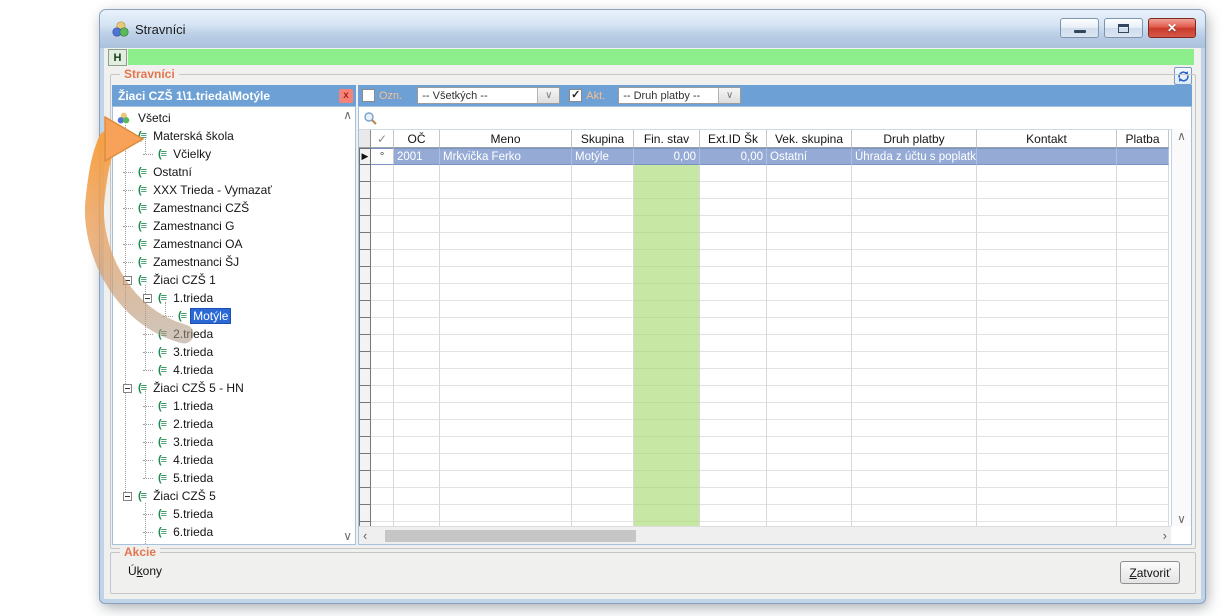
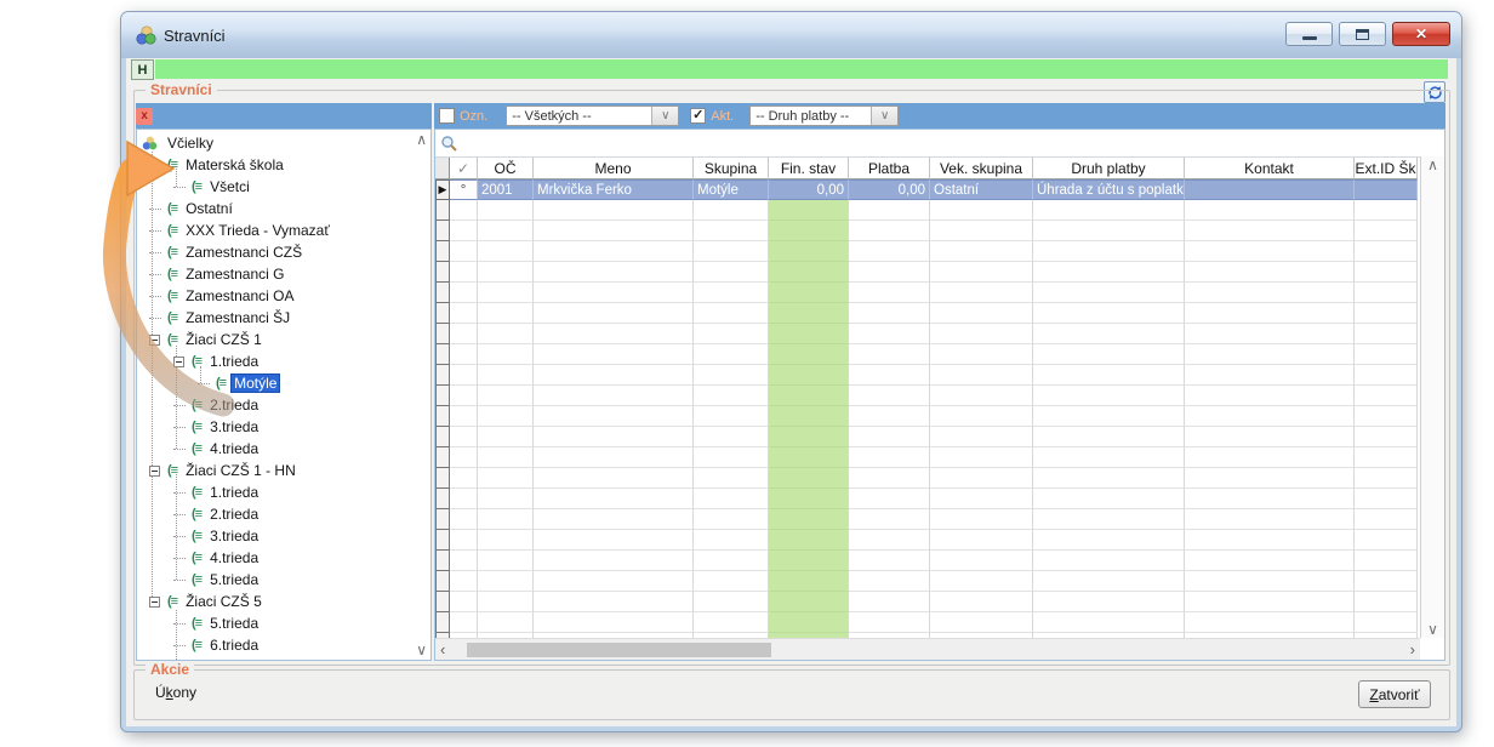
  Stravníci
  ✕
  H
  Stravníci
- Žiaci CZŠ 1\1.trieda\Motýle
  x
- Všetci
+ Včielky
  (≡
  Materská škola
  (≡
- Včielky
+ Všetci
  (≡
  Ostatní
  (≡
  XXX Trieda - Vymazať
  (≡
  Zamestnanci CZŠ
  (≡
  Zamestnanci G
  (≡
  Zamestnanci OA
  (≡
  Zamestnanci ŠJ
  (≡
  Žiaci CZŠ 1
  (≡
  1.trieda
  (≡
  Motýle
  (≡
  3.trieda
  (≡
  4.trieda
  (≡
- Žiaci CZŠ 5 - HN
+ Žiaci CZŠ 1 - HN
  (≡
  1.trieda
  (≡
  2.trieda
  (≡
  3.trieda
  (≡
  4.trieda
  (≡
  5.trieda
  (≡
  Žiaci CZŠ 5
  (≡
  5.trieda
  (≡
  6.trieda
  ∧
  ∨
  Ozn.
  -- Všetkých --
  ∨
  ✓
  Akt.
  -- Druh platby --
  ∨
  ✓
  OČ
  Meno
  Skupina
  Fin. stav
- Ext.ID Šk
+ Platba
  Vek. skupina
  Druh platby
  Kontakt
- Platba
+ Ext.ID Šk
  ▶
  °
  2001
  Mrkvička Ferko
  Motýle
  0,00
  0,00
  Ostatní
  Úhrada z účtu s poplatk
  ∧
  ∨
  ‹
  ›
  Akcie
  Úkony
  Zatvoriť
